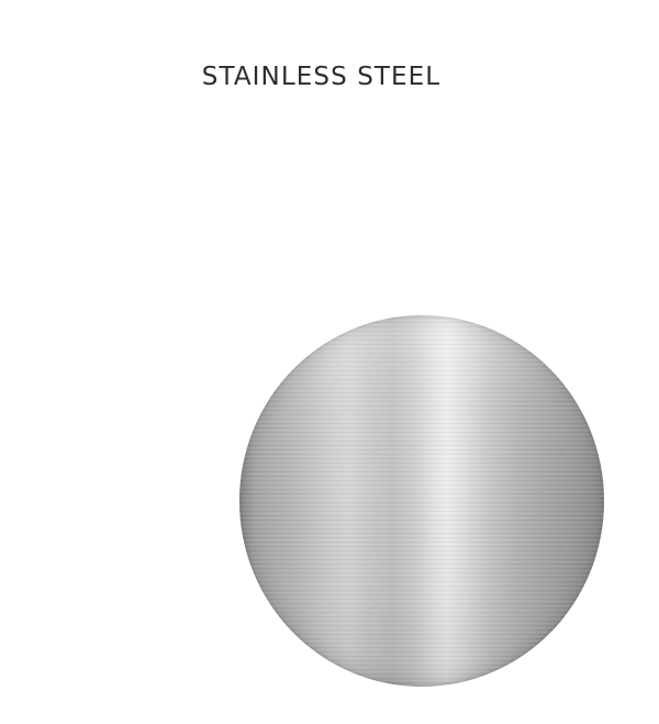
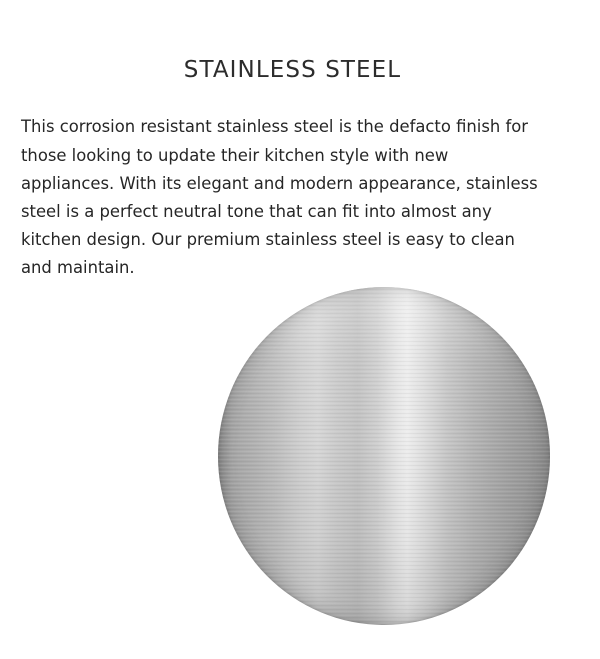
  STAINLESS STEEL
+ This corrosion resistant stainless steel is the defacto finish for those looking to update their kitchen style with new appliances. With its elegant and modern appearance, stainless steel is a perfect neutral tone that can fit into almost any kitchen design. Our premium stainless steel is easy to clean and maintain.
